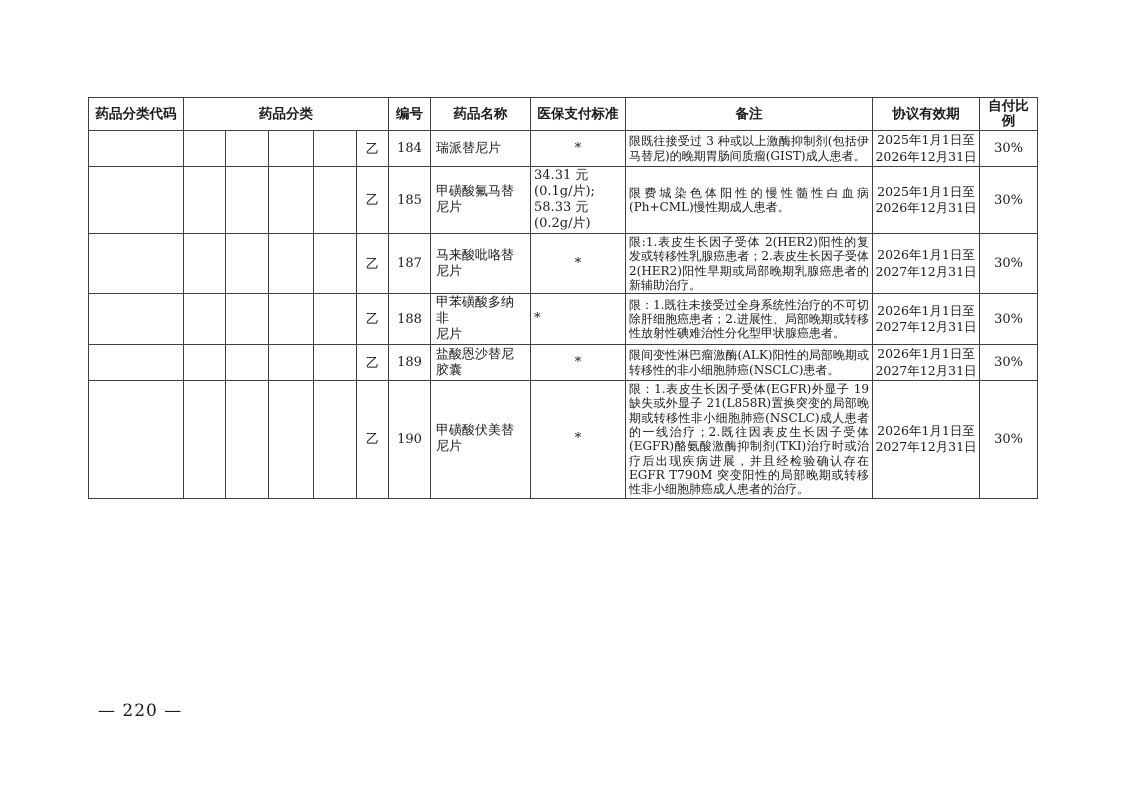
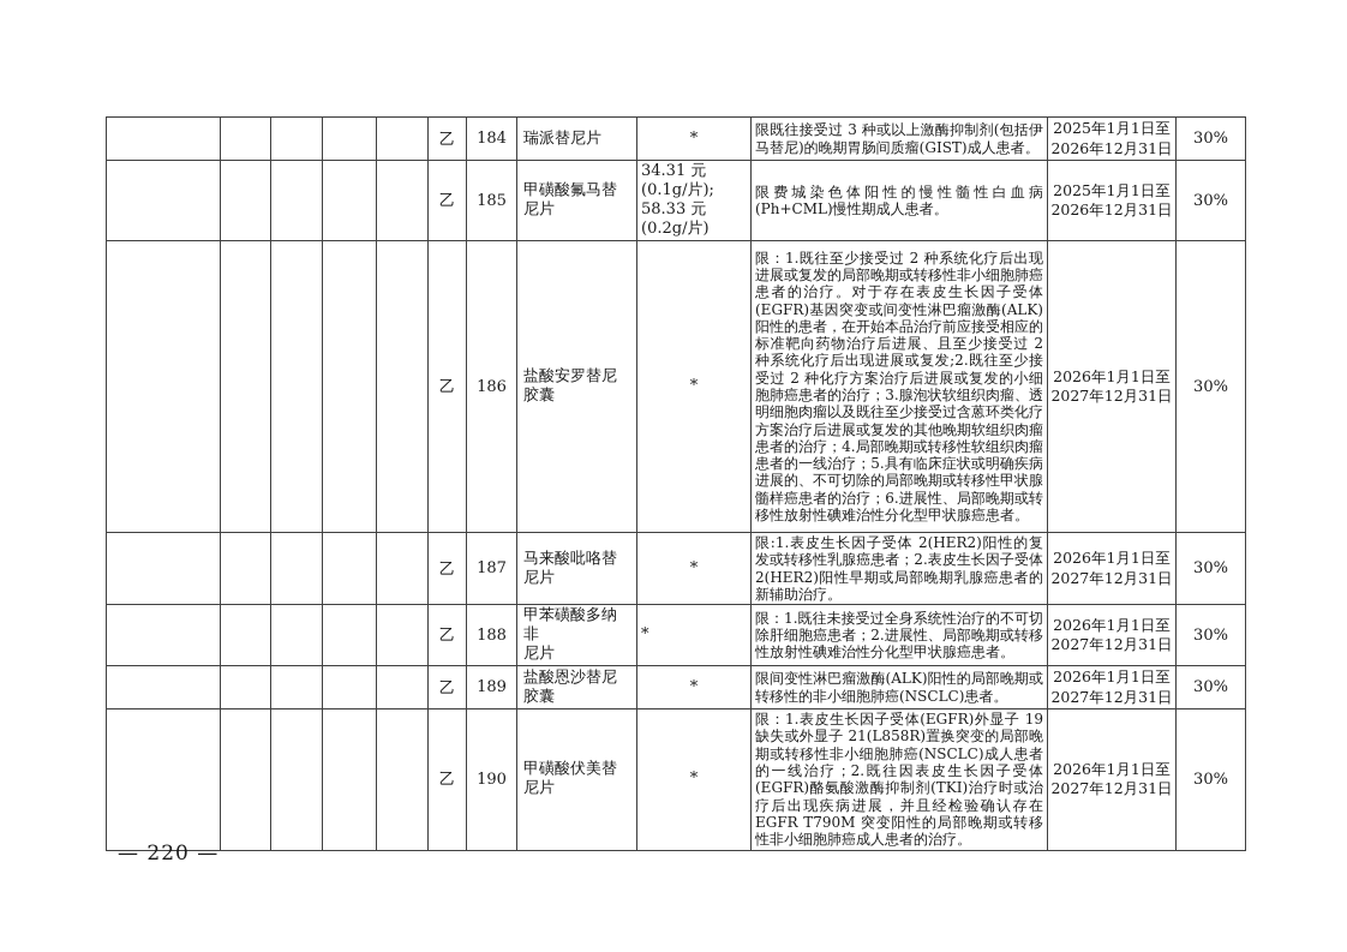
- 药品分类代码	药品分类	编号	药品名称	医保支付标准	备注	协议有效期	自付比例
  					乙	184	瑞派替尼片	*	限既往接受过 3 种或以上激酶抑制剂(包括伊马替尼)的晚期胃肠间质瘤(GIST)成人患者。	2025年1月1日至 2026年12月31日	30%
  					乙	185	甲磺酸氟马替 尼片	34.31 元(0.1g/片); 58.33 元(0.2g/片)	限费城染色体阳性的慢性髓性白血病(Ph+CML)慢性期成人患者。	2025年1月1日至 2026年12月31日	30%
+ 					乙	186	盐酸安罗替尼 胶囊	*	限：1.既往至少接受过 2 种系统化疗后出现进展或复发的局部晚期或转移性非小细胞肺癌患者的治疗。对于存在表皮生长因子受体(EGFR)基因突变或间变性淋巴瘤激酶(ALK)阳性的患者，在开始本品治疗前应接受相应的标准靶向药物治疗后进展、且至少接受过 2 种系统化疗后出现进展或复发;2.既往至少接受过 2 种化疗方案治疗后进展或复发的小细胞肺癌患者的治疗；3.腺泡状软组织肉瘤、透明细胞肉瘤以及既往至少接受过含蒽环类化疗方案治疗后进展或复发的其他晚期软组织肉瘤患者的治疗；4.局部晚期或转移性软组织肉瘤患者的一线治疗；5.具有临床症状或明确疾病进展的、不可切除的局部晚期或转移性甲状腺髓样癌患者的治疗；6.进展性、局部晚期或转移性放射性碘难治性分化型甲状腺癌患者。	2026年1月1日至 2027年12月31日	30%
  					乙	187	马来酸吡咯替 尼片	*	限:1.表皮生长因子受体 2(HER2)阳性的复发或转移性乳腺癌患者；2.表皮生长因子受体2(HER2)阳性早期或局部晚期乳腺癌患者的新辅助治疗。	2026年1月1日至 2027年12月31日	30%
  					乙	188	甲苯磺酸多纳非 尼片	*	限：1.既往未接受过全身系统性治疗的不可切除肝细胞癌患者；2.进展性、局部晚期或转移性放射性碘难治性分化型甲状腺癌患者。	2026年1月1日至 2027年12月31日	30%
  					乙	189	盐酸恩沙替尼 胶囊	*	限间变性淋巴瘤激酶(ALK)阳性的局部晚期或转移性的非小细胞肺癌(NSCLC)患者。	2026年1月1日至 2027年12月31日	30%
  					乙	190	甲磺酸伏美替 尼片	*	限：1.表皮生长因子受体(EGFR)外显子 19 缺失或外显子 21(L858R)置换突变的局部晚期或转移性非小细胞肺癌(NSCLC)成人患者的一线治疗；2.既往因表皮生长因子受体(EGFR)酪氨酸激酶抑制剂(TKI)治疗时或治疗后出现疾病进展，并且经检验确认存在 EGFR T790M 突变阳性的局部晚期或转移性非小细胞肺癌成人患者的治疗。	2026年1月1日至 2027年12月31日	30%
  — 220 —
